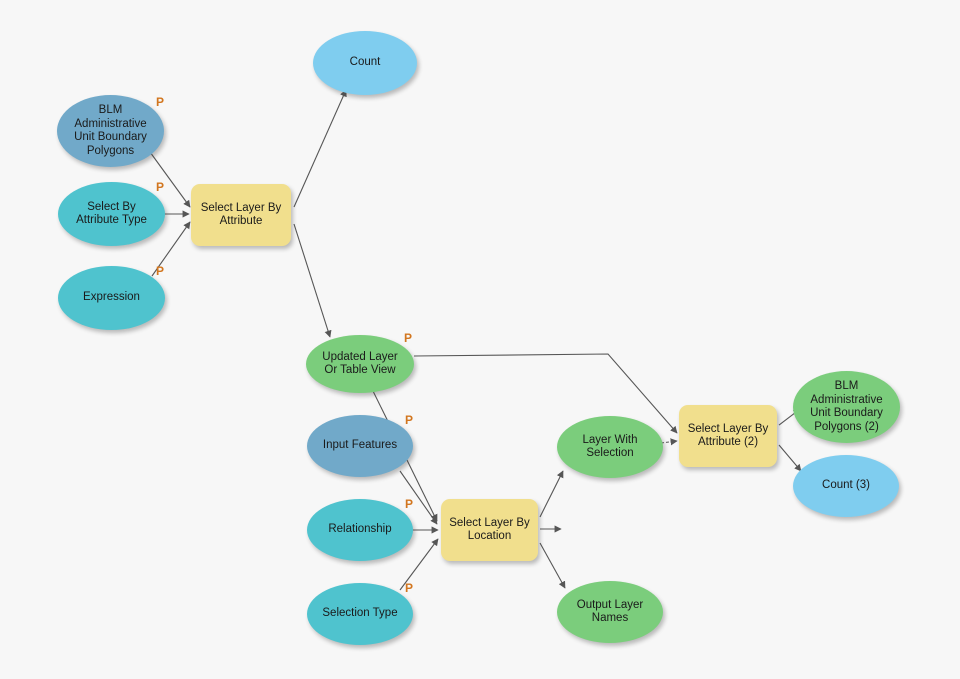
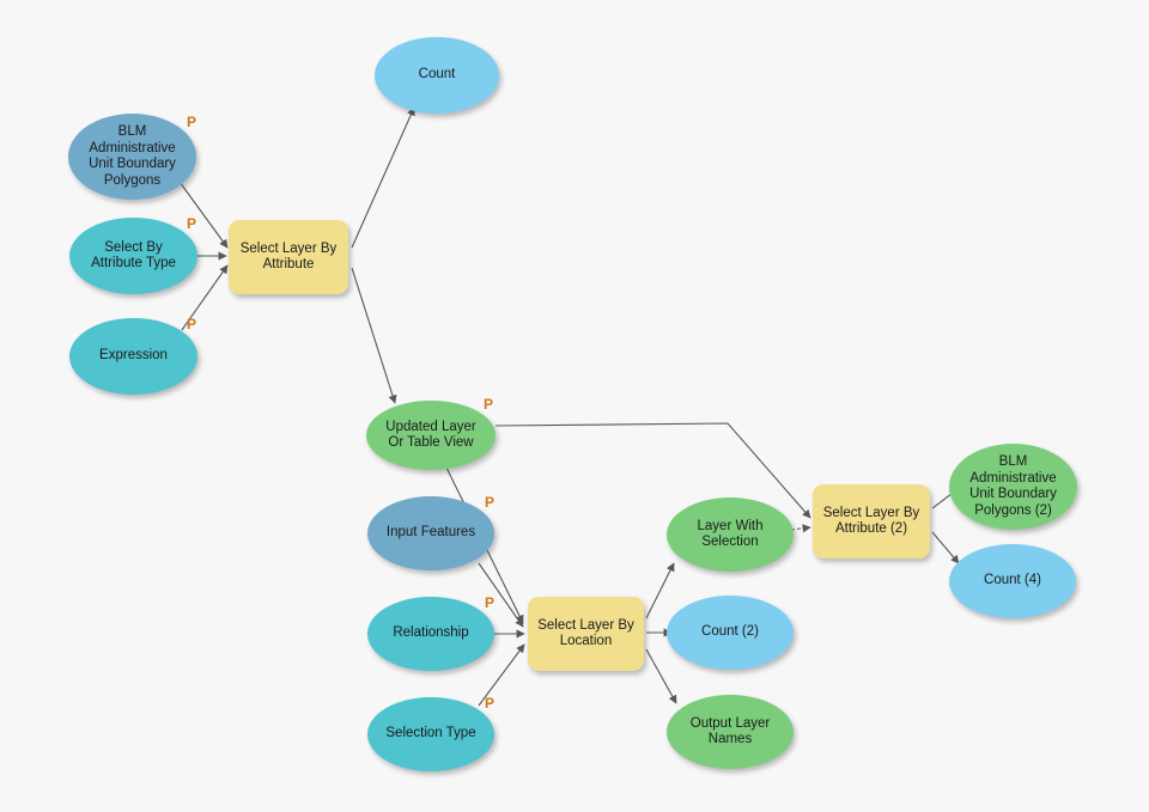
  BLM
  Administrative
  Unit Boundary
  Polygons
  P
  Select By
  Attribute Type
  P
  Expression
  P
  Select Layer By
  Attribute
  Count
  Updated Layer
  Or Table View
  P
  Input Features
  P
  Relationship
  P
  Selection Type
  P
  Select Layer By
  Location
  Layer With
  Selection
+ Count (2)
  Output Layer
  Names
  Select Layer By
  Attribute (2)
  BLM
  Administrative
  Unit Boundary
  Polygons (2)
- Count (3)
+ Count (4)
